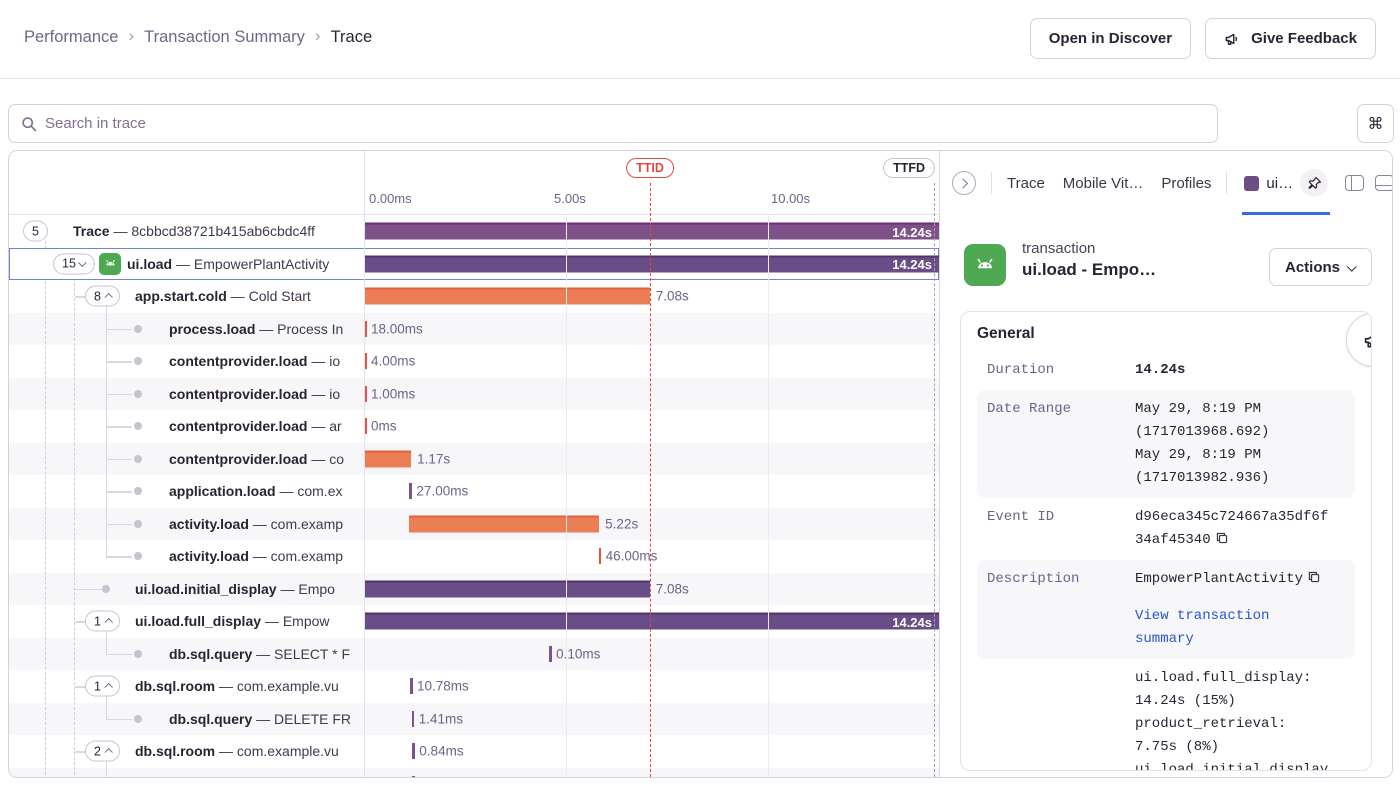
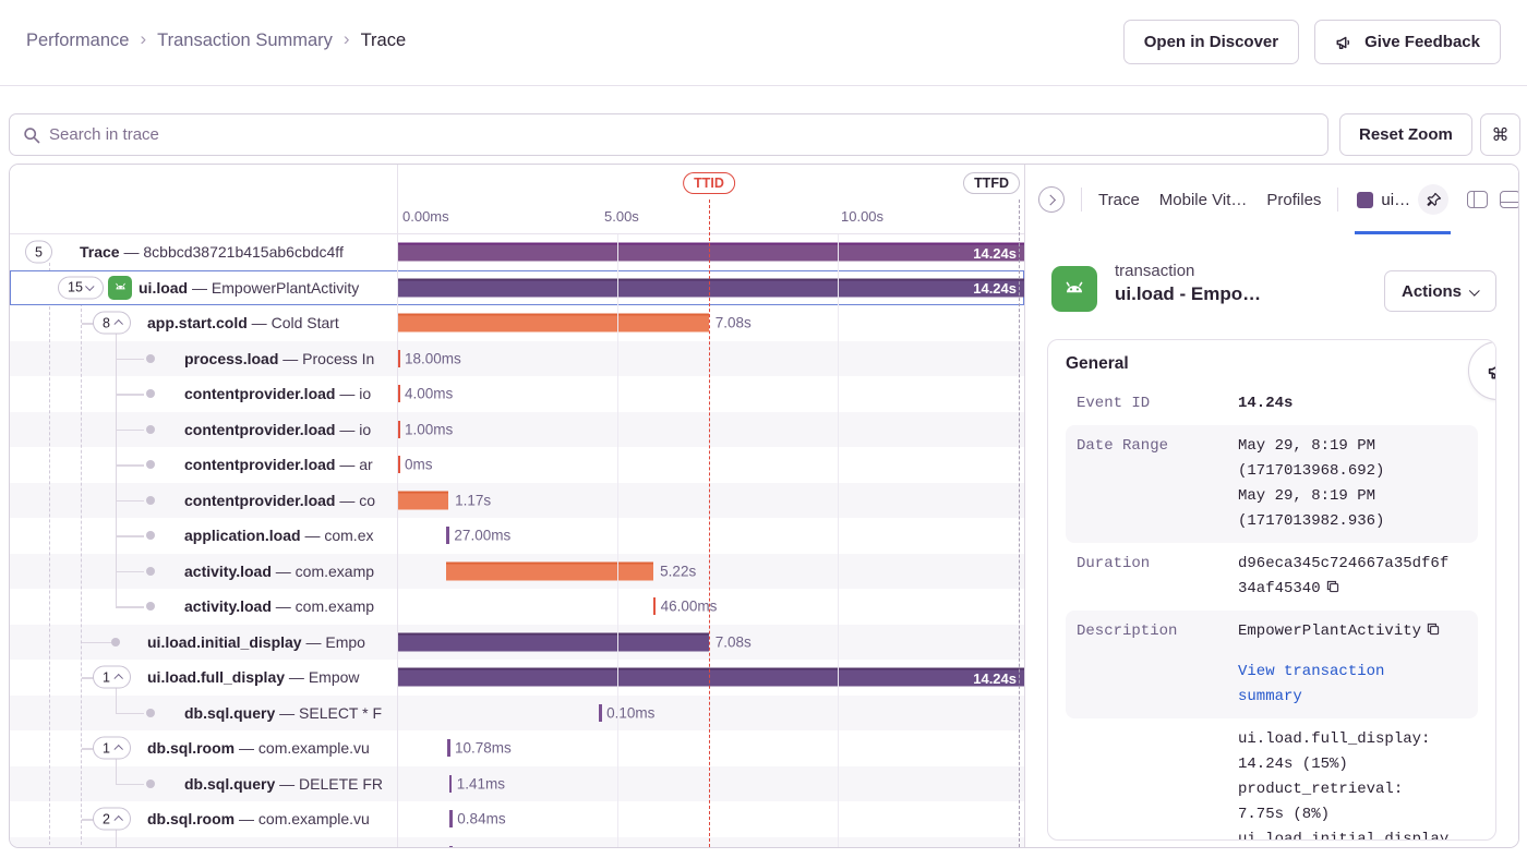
  Performance
  ›
  Transaction Summary
  ›
  Trace
  Open in Discover
  Give Feedback
  Search in trace
+ Reset Zoom
  ⌘
  0.00ms
  5.00s
  10.00s
  5
  Trace — 8cbbcd38721b415ab6cbdc4ff
  14.24s
  15
  ui.load — EmpowerPlantActivity
  14.24s
  8
  app.start.cold — Cold Start
  7.08s
  process.load — Process In
  18.00ms
  contentprovider.load — io
  4.00ms
  contentprovider.load — io
  1.00ms
  contentprovider.load — ar
  0ms
  contentprovider.load — co
  1.17s
  application.load — com.ex
  27.00ms
  activity.load — com.examp
  5.22s
  activity.load — com.examp
  46.00ms
  ui.load.initial_display — Empo
  7.08s
  1
  ui.load.full_display — Empow
  14.24s
  db.sql.query — SELECT * F
  010ms
  1
  db.sql.room — com.example.vu
  10.78ms
  db.sql.query — DELETE FR
  1.41ms
  2
  db.sql.room — com.example.vu
  0.84ms
  TTID
  TTFD
  Trace
  Mobile Vit…
  Profiles
  ui…
  transaction
  ui.load - Empo…
  Actions
  General
- Duration
+ Event ID
  14.24s
  Date Range
  May 29, 8:19 PM
  (1717013968.692)
  May 29, 8:19 PM
  (1717013982.936)
- Event ID
+ Duration
  d96eca345c724667a35df6f34af45340
  Description
  EmpowerPlantActivity
  View transaction summary
  ui.load.full_display: 14.24s (15%)
  product_retrieval: 7.75s (8%)
